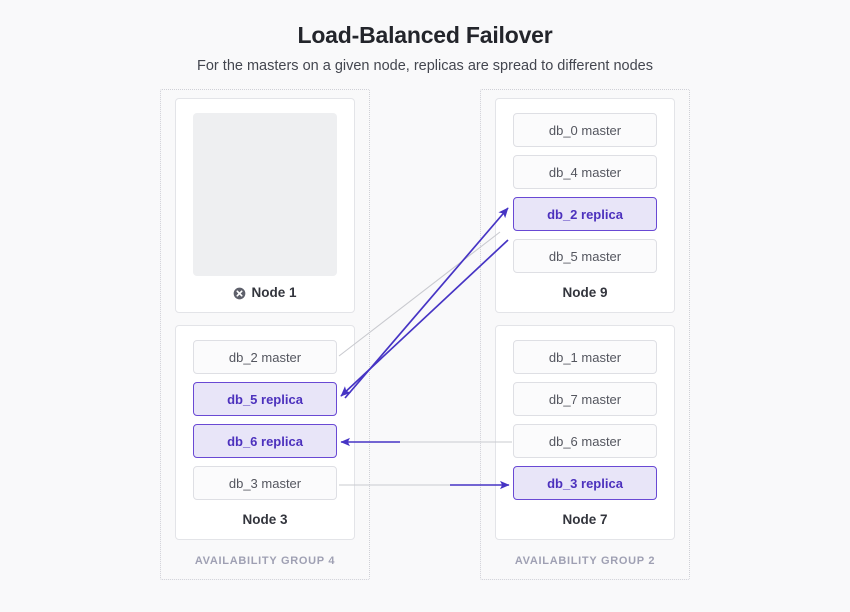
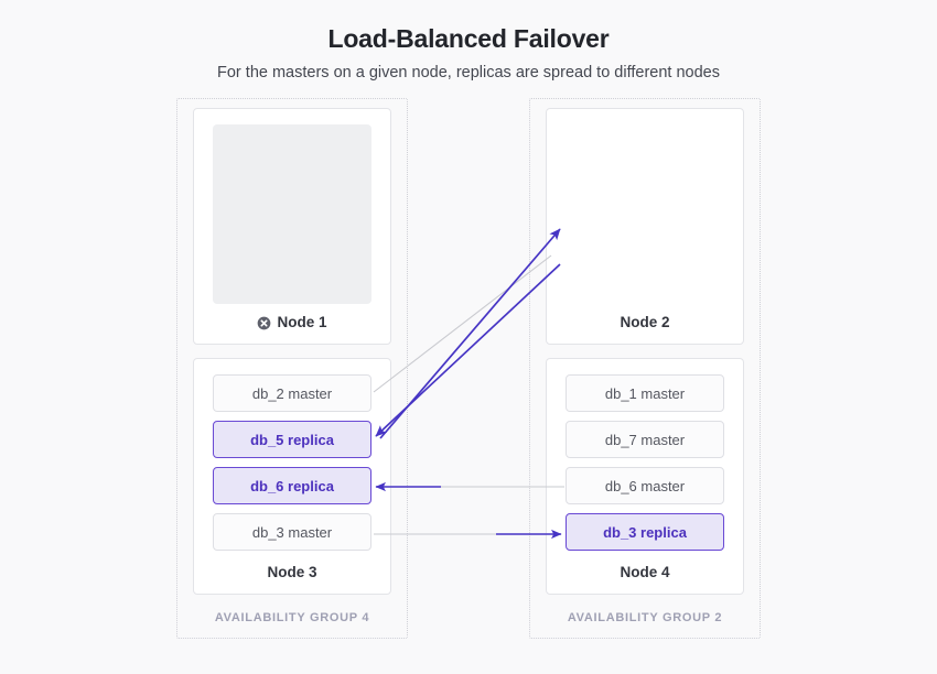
  Load-Balanced Failover
  For the masters on a given node, replicas are spread to different nodes
  AVAILABILITY GROUP 4
  AVAILABILITY GROUP 2
  Node 1
- db_0 master
- db_4 master
- db_2 replica
- db_5 master
- Node 9
+ Node 2
  db_2 master
  db_5 replica
  db_6 replica
  db_3 master
  Node 3
  db_1 master
  db_7 master
  db_6 master
  db_3 replica
- Node 7
+ Node 4
